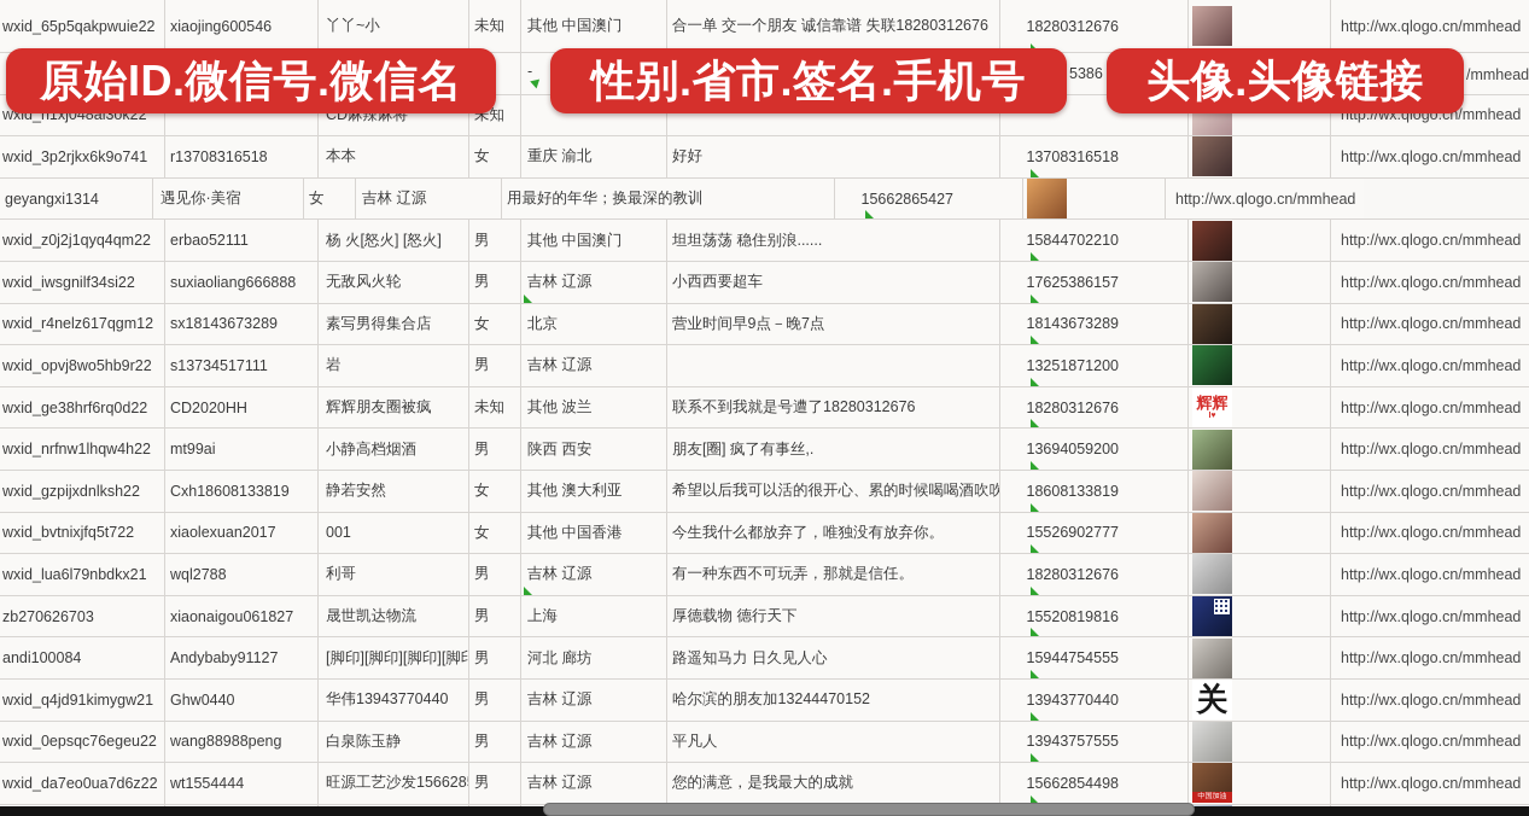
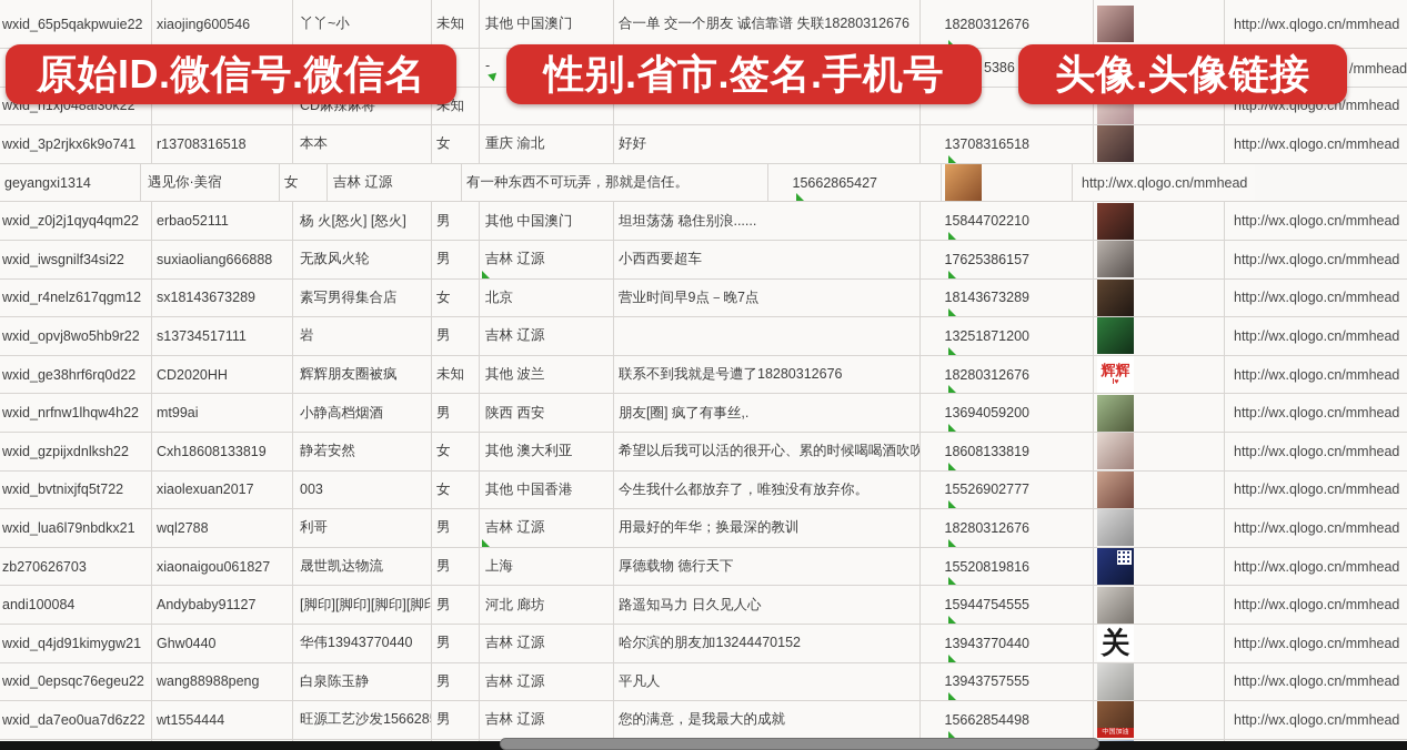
  wxid_65p5qakpwuie22
  xiaojing600546
  丫丫~小
  未知
  其他 中国澳门
  合一单 交一个朋友 诚信靠谱 失联18280312676
  18280312676
  http://wx.qlogo.cn/mmhead
  wxid_h1xj048al3ok22
  CD麻辣麻将
  未知
  http://wx.qlogo.cn/mmhead
  wxid_3p2rjkx6k9o741
  r13708316518
  本本
  女
  重庆 渝北
  好好
  13708316518
  http://wx.qlogo.cn/mmhead
  geyangxi1314
  遇见你·美宿
  女
  吉林 辽源
- 用最好的年华；换最深的教训
+ 有一种东西不可玩弄，那就是信任。
  15662865427
  http://wx.qlogo.cn/mmhead
  wxid_z0j2j1qyq4qm22
  erbao52111
  杨 火[怒火] [怒火]
  男
  其他 中国澳门
  坦坦荡荡 稳住别浪......
  15844702210
  http://wx.qlogo.cn/mmhead
  wxid_iwsgnilf34si22
  suxiaoliang666888
  无敌风火轮
  男
  吉林 辽源
  小西西要超车
  17625386157
  http://wx.qlogo.cn/mmhead
  wxid_r4nelz617qgm12
  sx18143673289
  素写男得集合店
  女
  北京
  营业时间早9点－晚7点
  18143673289
  http://wx.qlogo.cn/mmhead
  wxid_opvj8wo5hb9r22
  s13734517111
  岩
  男
  吉林 辽源
  13251871200
  http://wx.qlogo.cn/mmhead
  wxid_ge38hrf6rq0d22
  CD2020HH
  辉辉朋友圈被疯
  未知
  其他 波兰
  联系不到我就是号遭了18280312676
  18280312676
  辉辉
  http://wx.qlogo.cn/mmhead
  wxid_nrfnw1lhqw4h22
  mt99ai
  小静高档烟酒
  男
  陕西 西安
  朋友[圈] 疯了有事丝,.
  13694059200
  http://wx.qlogo.cn/mmhead
  wxid_gzpijxdnlksh22
  Cxh18608133819
  静若安然
  女
  其他 澳大利亚
  希望以后我可以活的很开心、累的时候喝喝酒吹吹
  18608133819
  http://wx.qlogo.cn/mmhead
  wxid_bvtnixjfq5t722
  xiaolexuan2017
- 001
+ 003
  女
  其他 中国香港
  今生我什么都放弃了，唯独没有放弃你。
  15526902777
  http://wx.qlogo.cn/mmhead
  wxid_lua6l79nbdkx21
  wql2788
  利哥
  男
  吉林 辽源
- 有一种东西不可玩弄，那就是信任。
+ 用最好的年华；换最深的教训
  18280312676
  http://wx.qlogo.cn/mmhead
  zb270626703
  xiaonaigou061827
  晟世凯达物流
  男
  上海
  厚德载物 德行天下
  15520819816
  http://wx.qlogo.cn/mmhead
  andi100084
  Andybaby91127
  [脚印][脚印][脚印][脚
  男
  河北 廊坊
  路遥知马力 日久见人心
  15944754555
  http://wx.qlogo.cn/mmhead
  wxid_q4jd91kimygw21
  Ghw0440
  华伟13943770440
  男
  吉林 辽源
  哈尔滨的朋友加13244470152
  13943770440
  关
  http://wx.qlogo.cn/mmhead
  wxid_0epsqc76egeu22
  wang88988peng
  白泉陈玉静
  男
  吉林 辽源
  平凡人
  13943757555
  http://wx.qlogo.cn/mmhead
  wxid_da7eo0ua7d6z22
  wt1554444
  旺源工艺沙发156628
  男
  吉林 辽源
  您的满意，是我最大的成就
  15662854498
  http://wx.qlogo.cn/mmhead
  原始ID.微信号.微信名
  性别.省市.签名.手机号
  头像.头像链接
  5386
  /mmhead
  -
